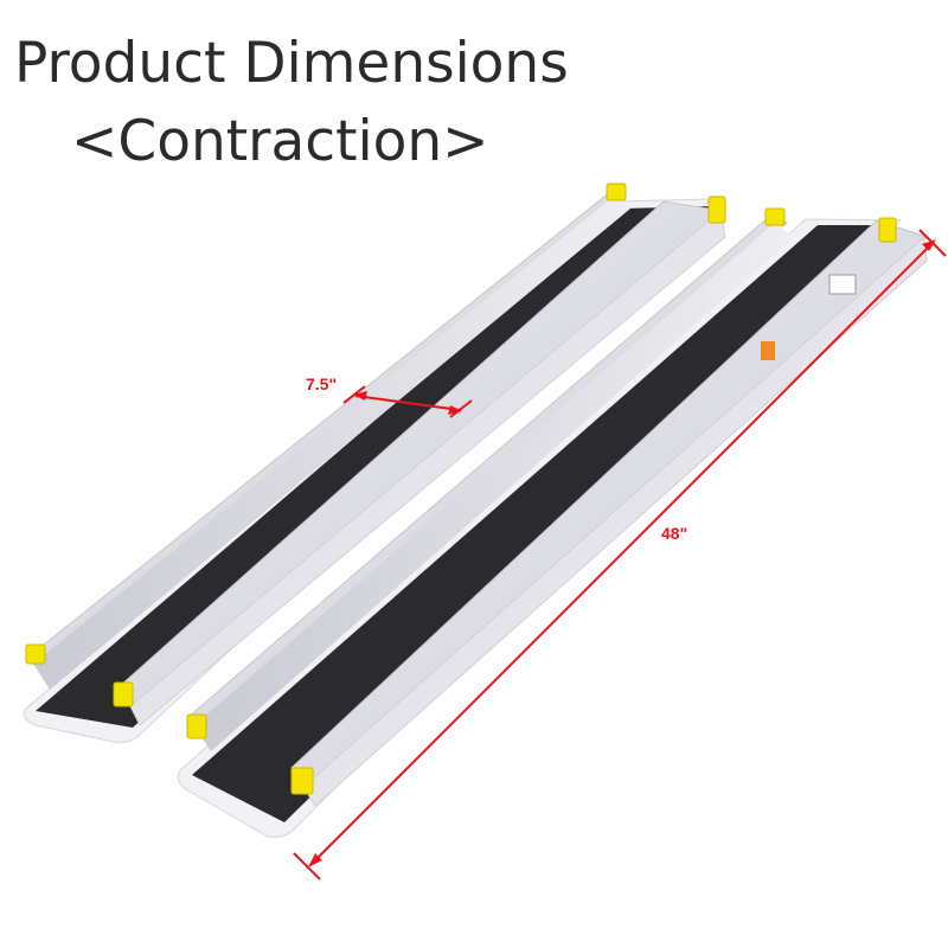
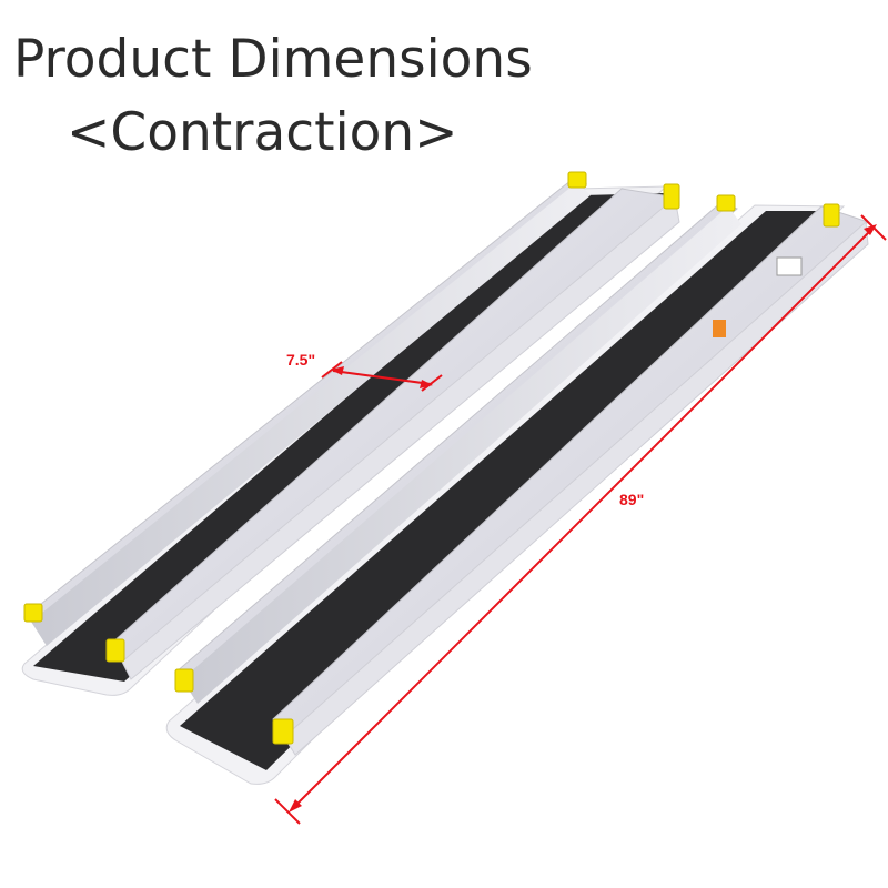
  Product Dimensions
  <Contraction>
  7.5"
- 48"
+ 89"
